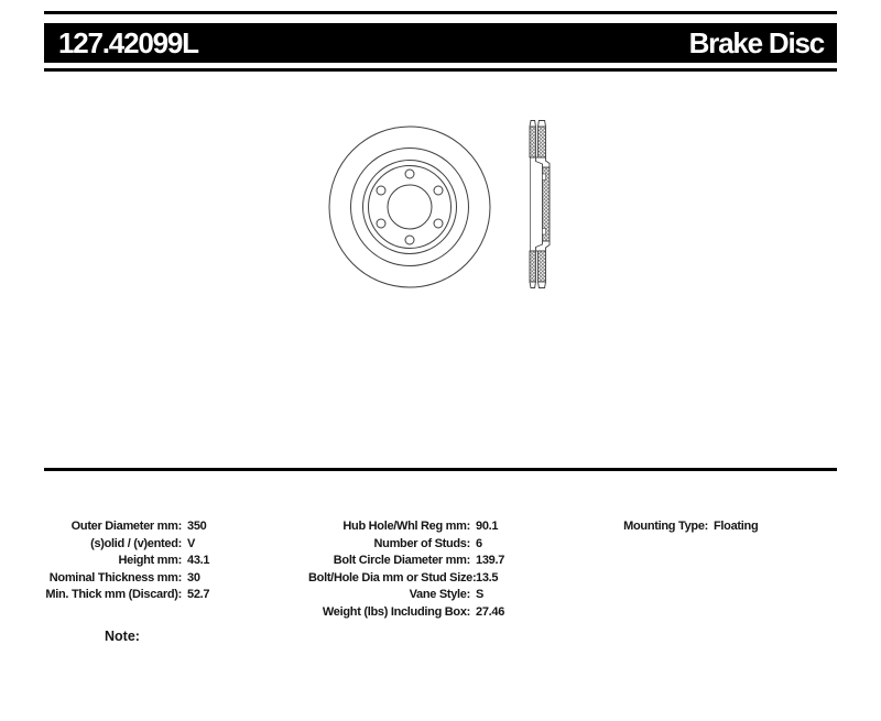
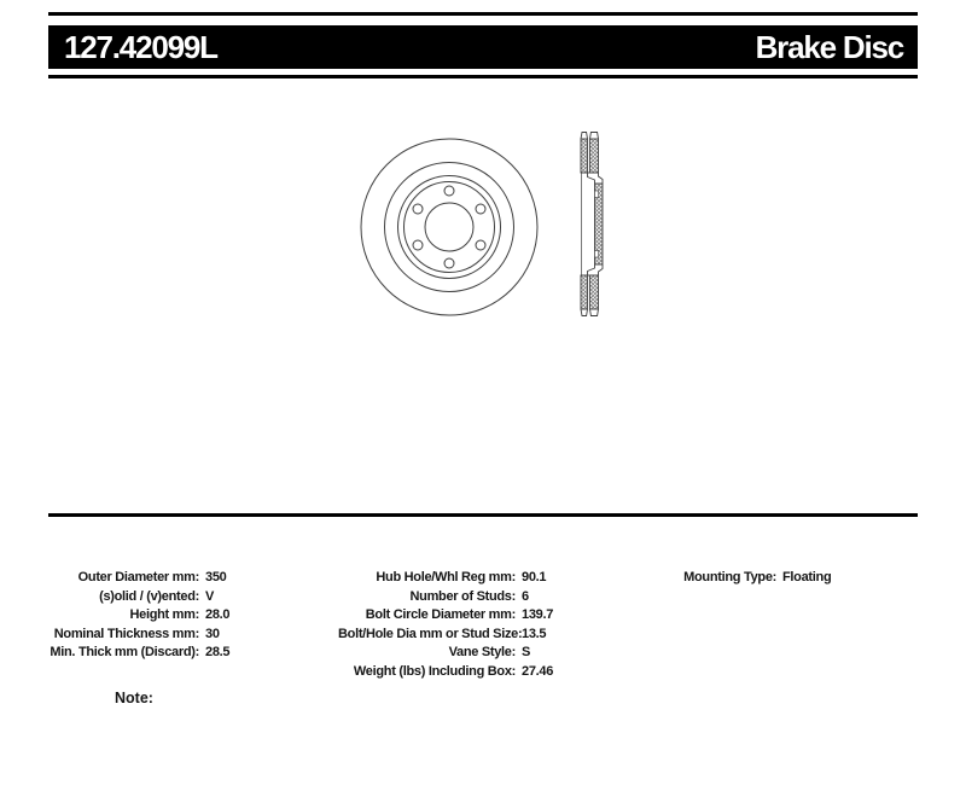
  127.42099L
  Brake Disc
  Outer Diameter mm:
  350
  (s)olid / (v)ented:
  V
  Height mm:
- 43.1
+ 28.0
  Nominal Thickness mm:
  30
  Min. Thick mm (Discard):
- 52.7
+ 28.5
  Hub Hole/Whl Reg mm:
  90.1
  Number of Studs:
  6
  Bolt Circle Diameter mm:
  139.7
  Bolt/Hole Dia mm or Stud Size:
  13.5
  Vane Style:
  S
  Weight (lbs) Including Box:
  27.46
  Mounting Type:
  Floating
  Note:
